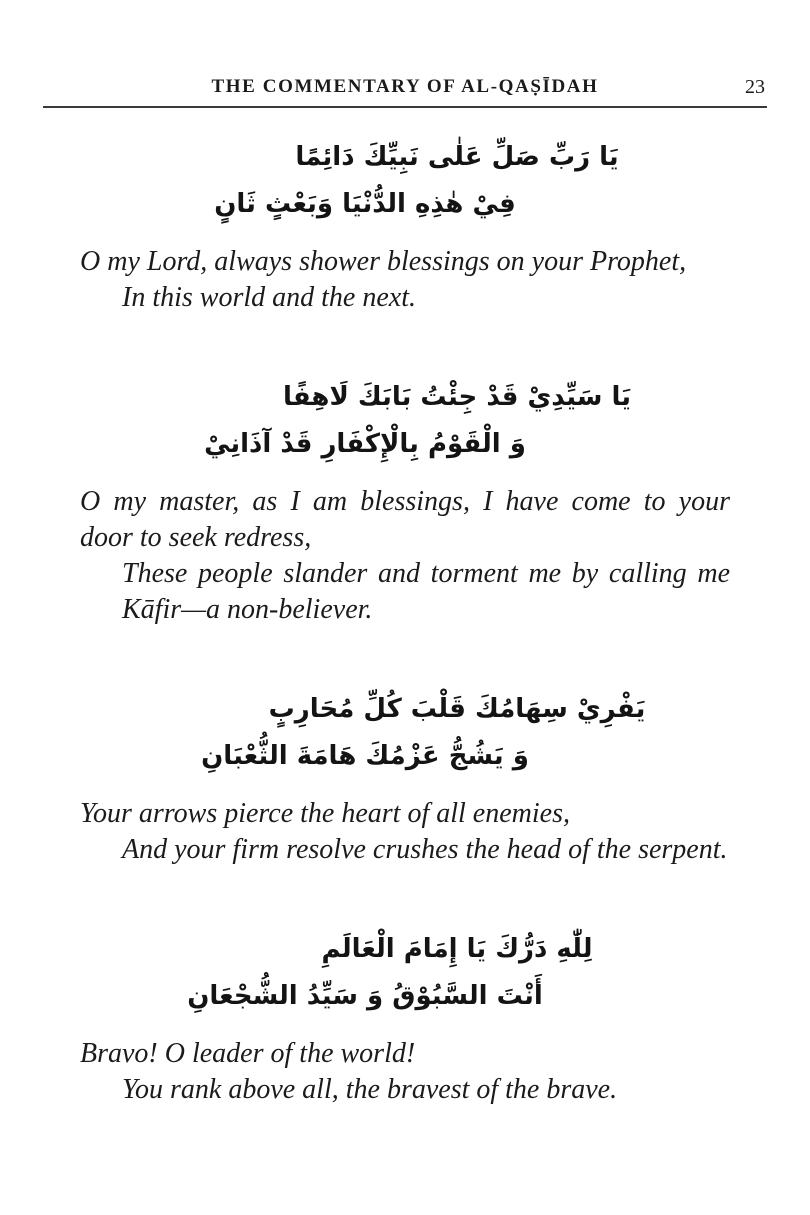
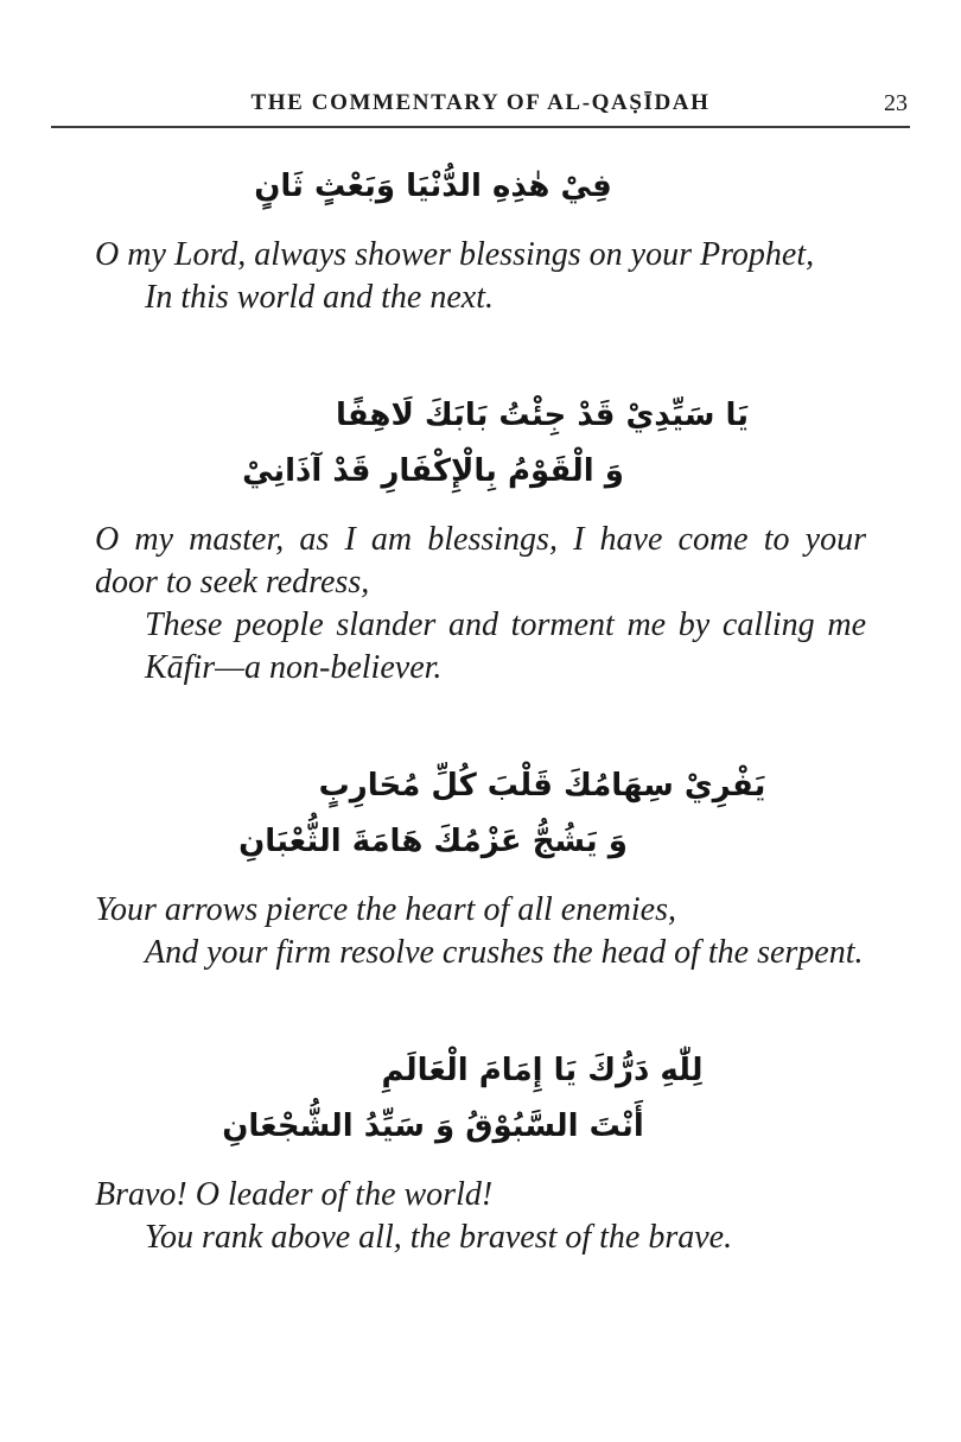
  THE COMMENTARY OF AL-QAṢĪDAH
  23
- يَا رَبِّ صَلِّ عَلٰى نَبِيِّكَ دَائِمًا
  فِيْ هٰذِهِ الدُّنْيَا وَبَعْثٍ ثَانٍ
  O my Lord, always shower blessings on your Prophet,
  In this world and the next.
  يَا سَيِّدِيْ قَدْ جِئْتُ بَابَكَ لَاهِفًا
  وَ الْقَوْمُ بِالْإِكْفَارِ قَدْ آذَانِيْ
  O my master, as I am blessings, I have come to your
  door to seek redress,
  These people slander and torment me by calling me
  Kāfir—a non-believer.
  يَفْرِيْ سِهَامُكَ قَلْبَ كُلِّ مُحَارِبٍ
  وَ يَشُجُّ عَزْمُكَ هَامَةَ الثُّعْبَانِ
  Your arrows pierce the heart of all enemies,
  And your firm resolve crushes the head of the serpent.
  لِلّٰهِ دَرُّكَ يَا إِمَامَ الْعَالَمِ
  أَنْتَ السَّبُوْقُ وَ سَيِّدُ الشُّجْعَانِ
  Bravo! O leader of the world!
  You rank above all, the bravest of the brave.
